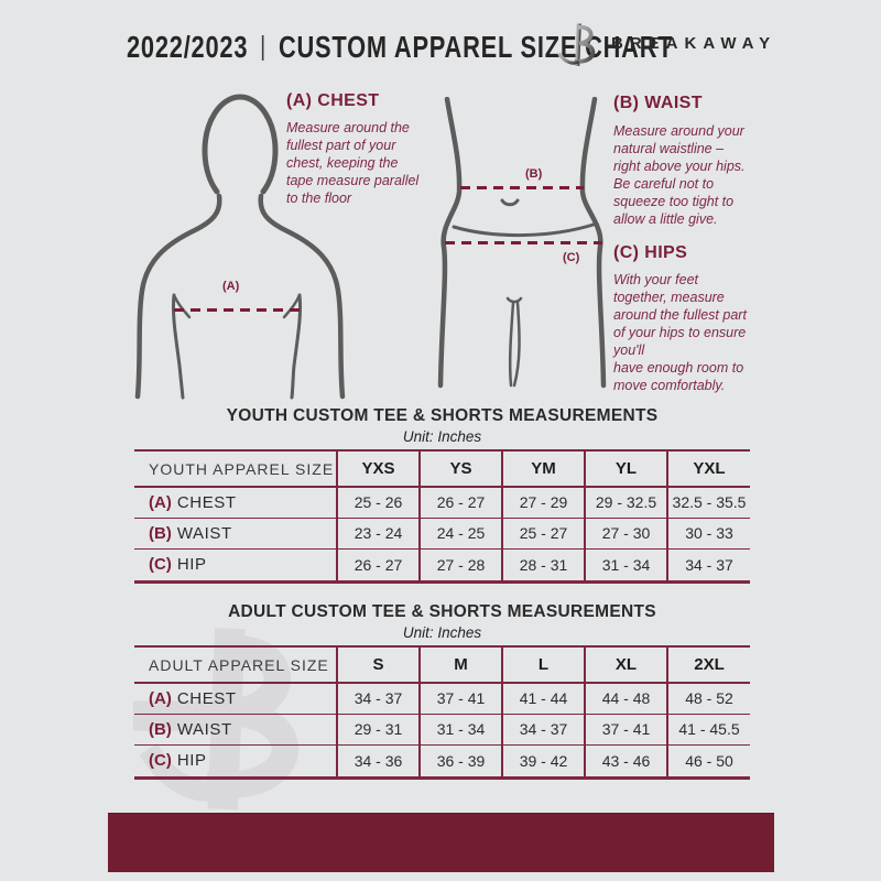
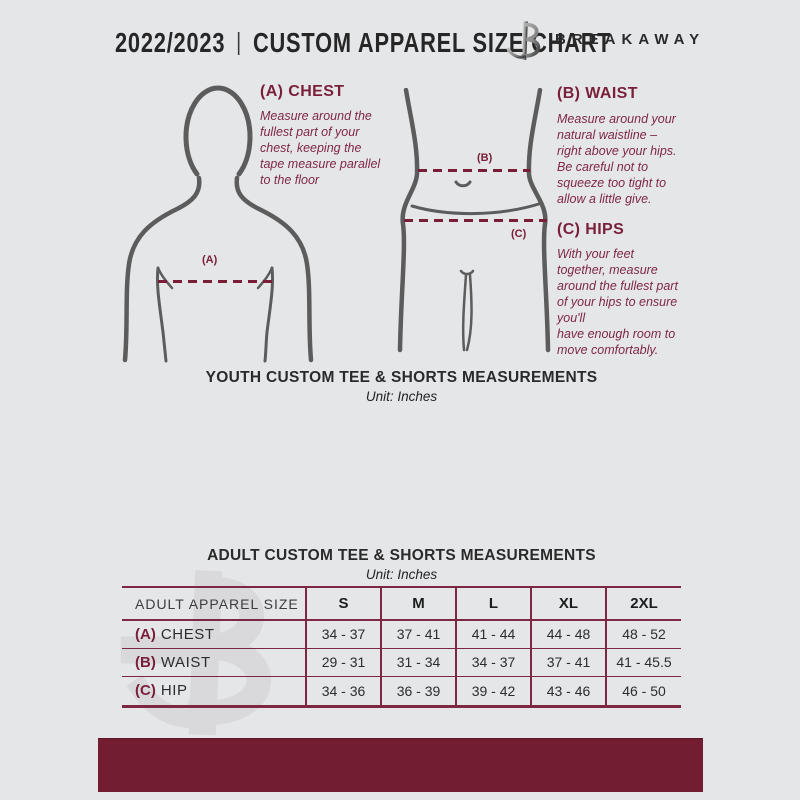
  2022/2023
  |
  CUSTOM APPAREL SIZE CHART
  BREAKAWAY
  (A)
  (B)
  (C)
  (A) CHEST
  Measure around the
  fullest part of your
  chest, keeping the
  tape measure parallel
  to the floor
  (B) WAIST
  Measure around your
  natural waistline –
  right above your hips.
  Be careful not to
  squeeze too tight to
  allow a little give.
  (C) HIPS
  With your feet
  together, measure
  around the fullest part
  of your hips to ensure
  you'll
  have enough room to
  move comfortably.
  YOUTH CUSTOM TEE & SHORTS MEASUREMENTS
  Unit: Inches
- YOUTH APPAREL SIZE	YXS	YS	YM	YL	YXL
- (A) CHEST	25 - 26	26 - 27	27 - 29	29 - 32.5	32.5 - 35.5
- (B) WAIST	23 - 24	24 - 25	25 - 27	27 - 30	30 - 33
- (C) HIP	26 - 27	27 - 28	28 - 31	31 - 34	34 - 37
  ADULT CUSTOM TEE & SHORTS MEASUREMENTS
  Unit: Inches
  ADULT APPAREL SIZE	S	M	L	XL	2XL
  (A) CHEST	34 - 37	37 - 41	41 - 44	44 - 48	48 - 52
  (B) WAIST	29 - 31	31 - 34	34 - 37	37 - 41	41 - 45.5
  (C) HIP	34 - 36	36 - 39	39 - 42	43 - 46	46 - 50
